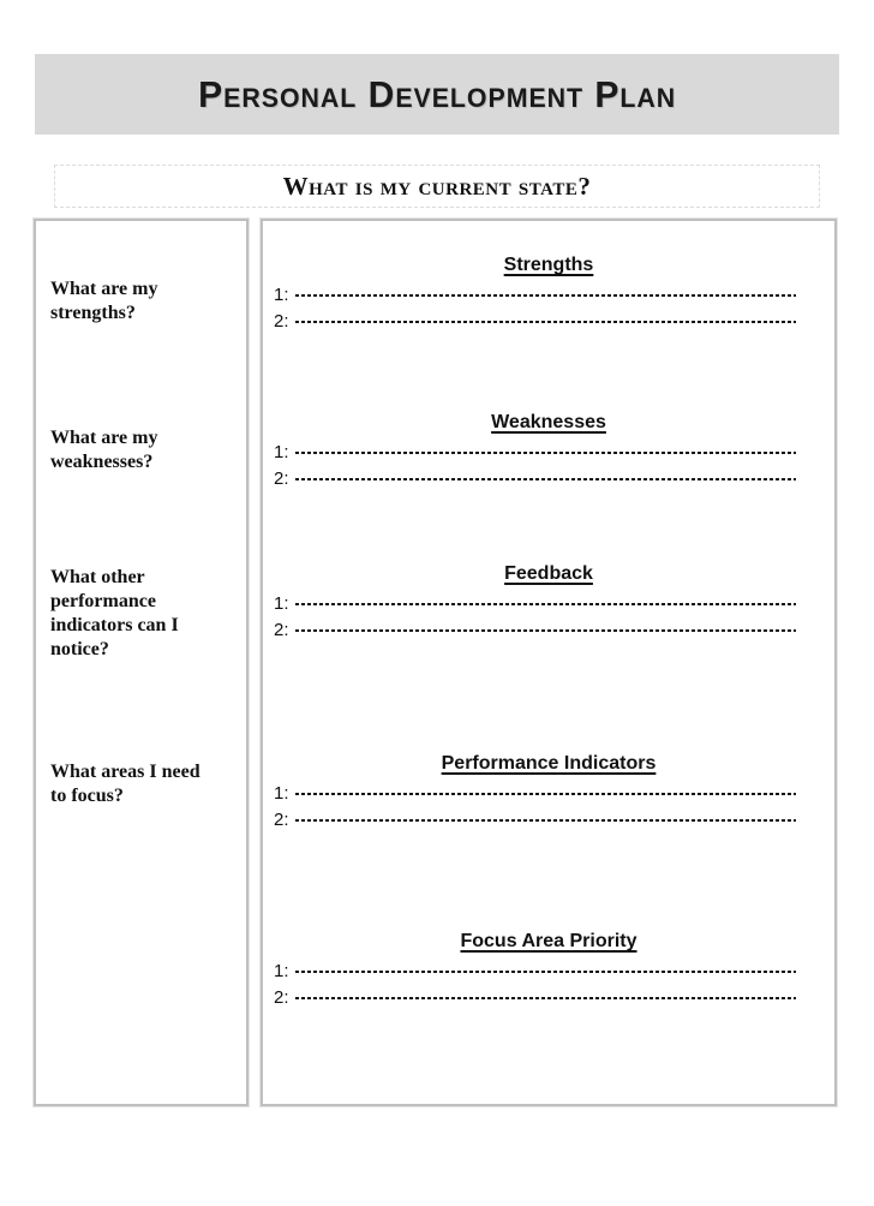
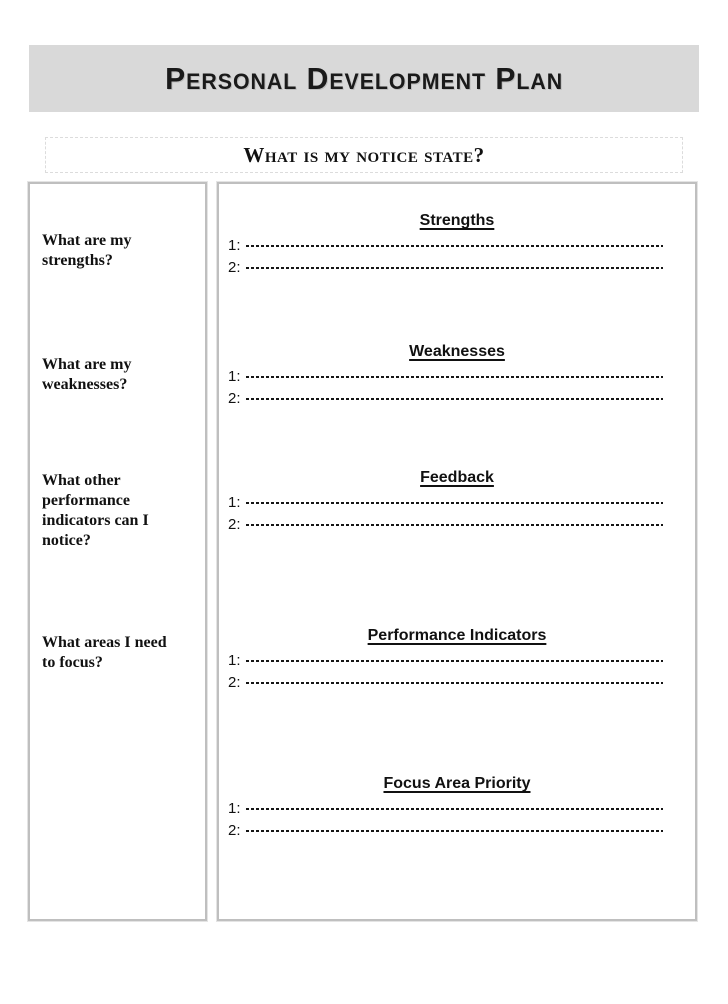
  Personal Development Plan
- What is my current state?
+ What is my notice state?
  What are my
  strengths?
  What are my
  weaknesses?
  What other
  performance
  indicators can I
  notice?
  What areas I need
  to focus?
  Strengths
  1:
  2:
  Weaknesses
  1:
  2:
  Feedback
  1:
  2:
  Performance Indicators
  1:
  2:
  Focus Area Priority
  1:
  2:
